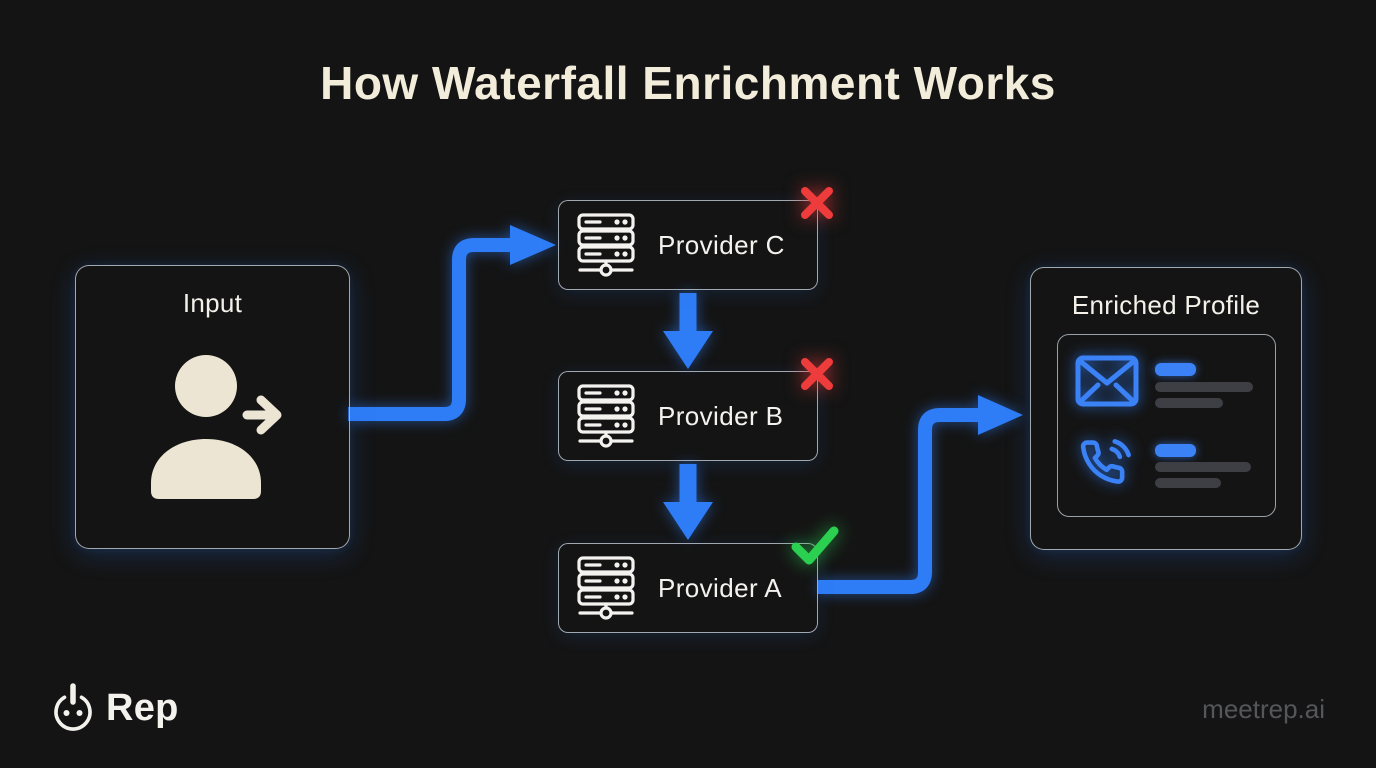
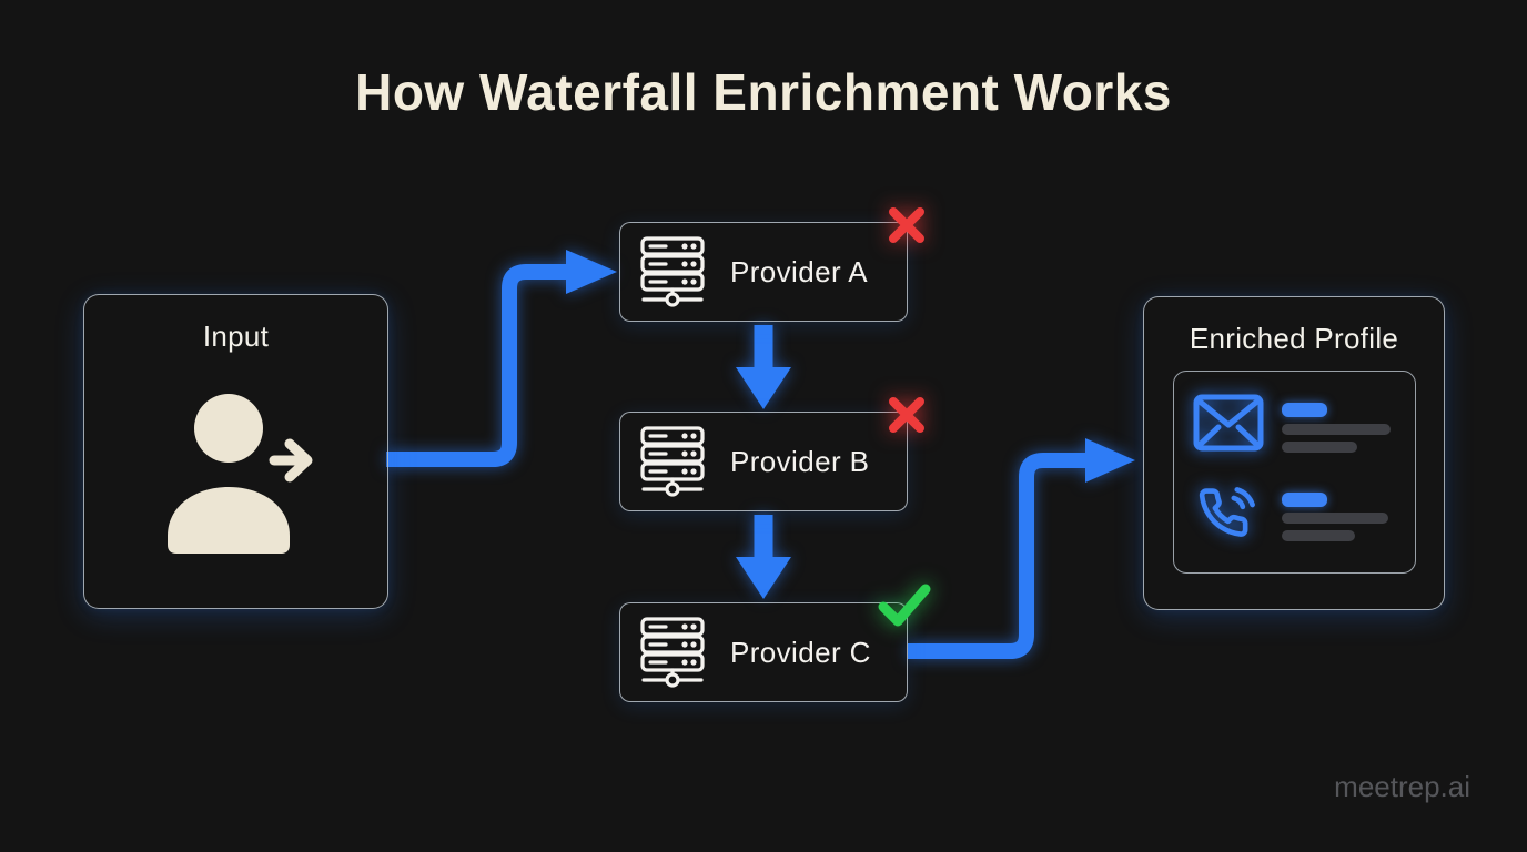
  How Waterfall Enrichment Works
  Input
- Provider C
+ Provider A
  Provider B
- Provider A
+ Provider C
  Enriched Profile
- Rep
  meetrep.ai
